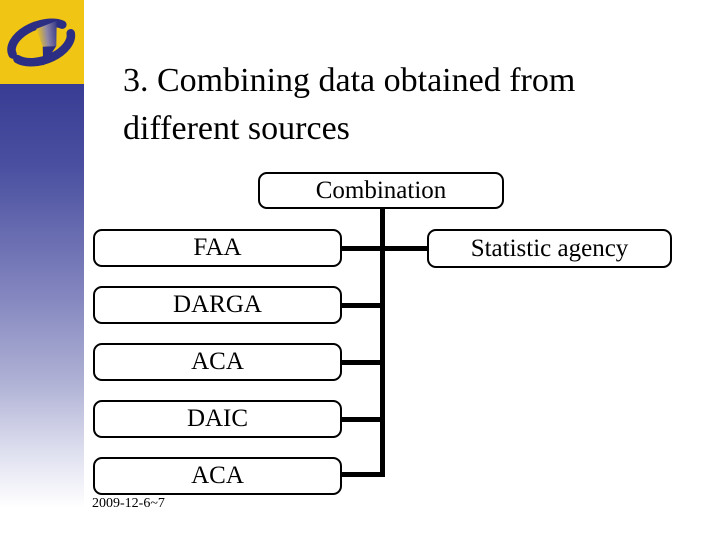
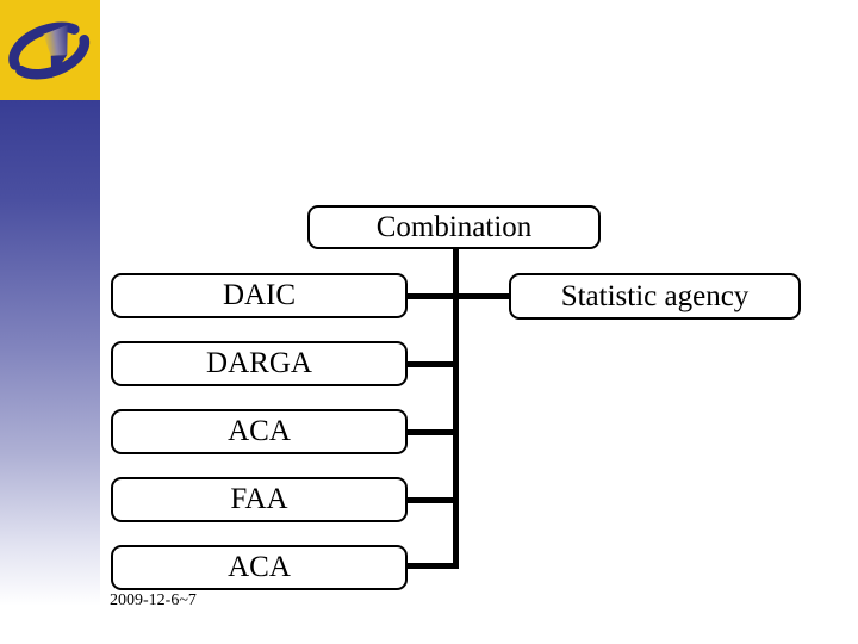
- 3. Combining data obtained from different sources
  Combination
- FAA
+ DAIC
  DARGA
  ACA
- DAIC
+ FAA
  ACA
  Statistic agency
  2009-12-6~7
